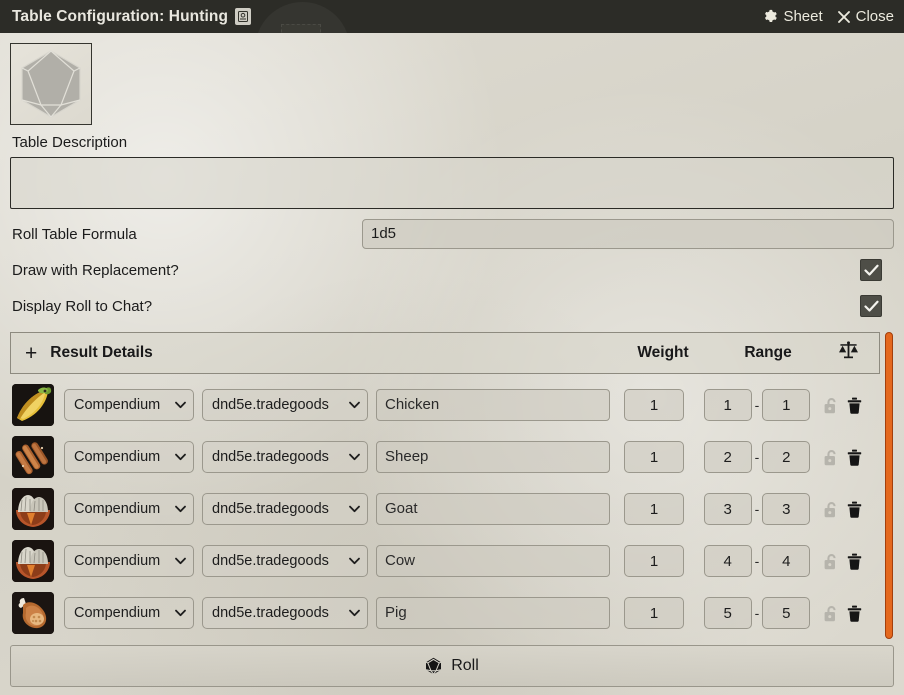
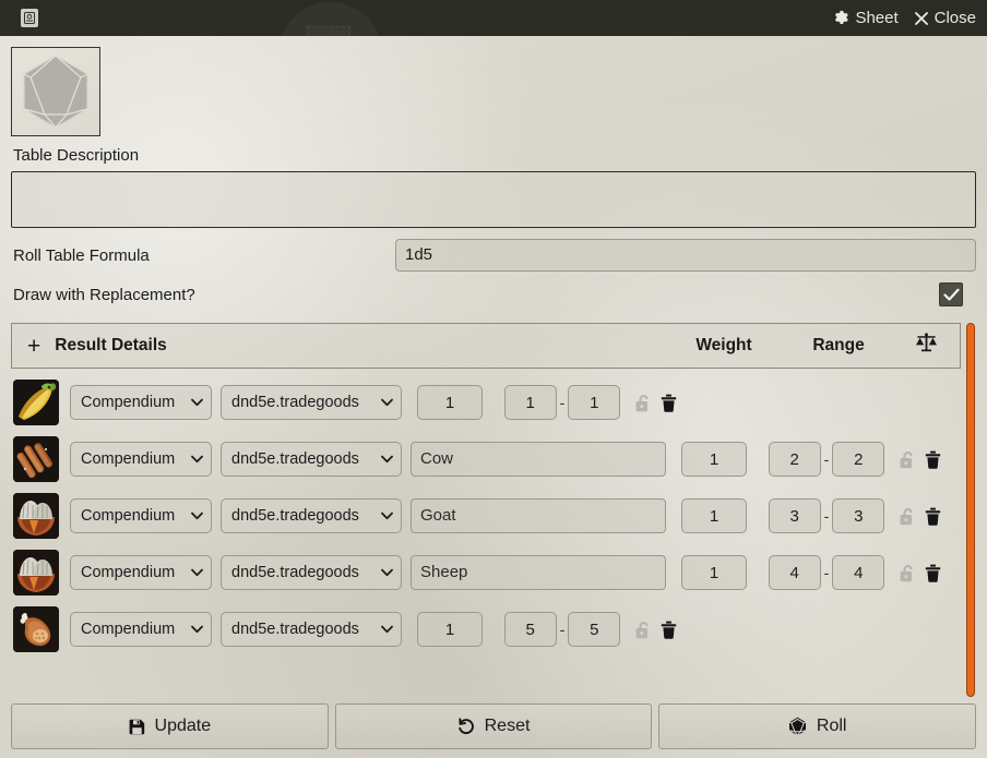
- Table Configuration: Hunting
  Sheet
  Close
  Table Description
  Roll Table Formula
  1d5
  Draw with Replacement?
- Display Roll to Chat?
  +
  Result Details
  Weight
  Range
  Compendium
  dnd5e.tradegoods
- Chicken
  1
  1
  -
  1
  Compendium
  dnd5e.tradegoods
- Sheep
+ Cow
  1
  2
  -
  2
  Compendium
  dnd5e.tradegoods
  Goat
  1
  3
  -
  3
  Compendium
  dnd5e.tradegoods
- Cow
+ Sheep
  1
  4
  -
  4
  Compendium
  dnd5e.tradegoods
- Pig
  1
  5
  -
  5
+ Update
+ Reset
  Roll
